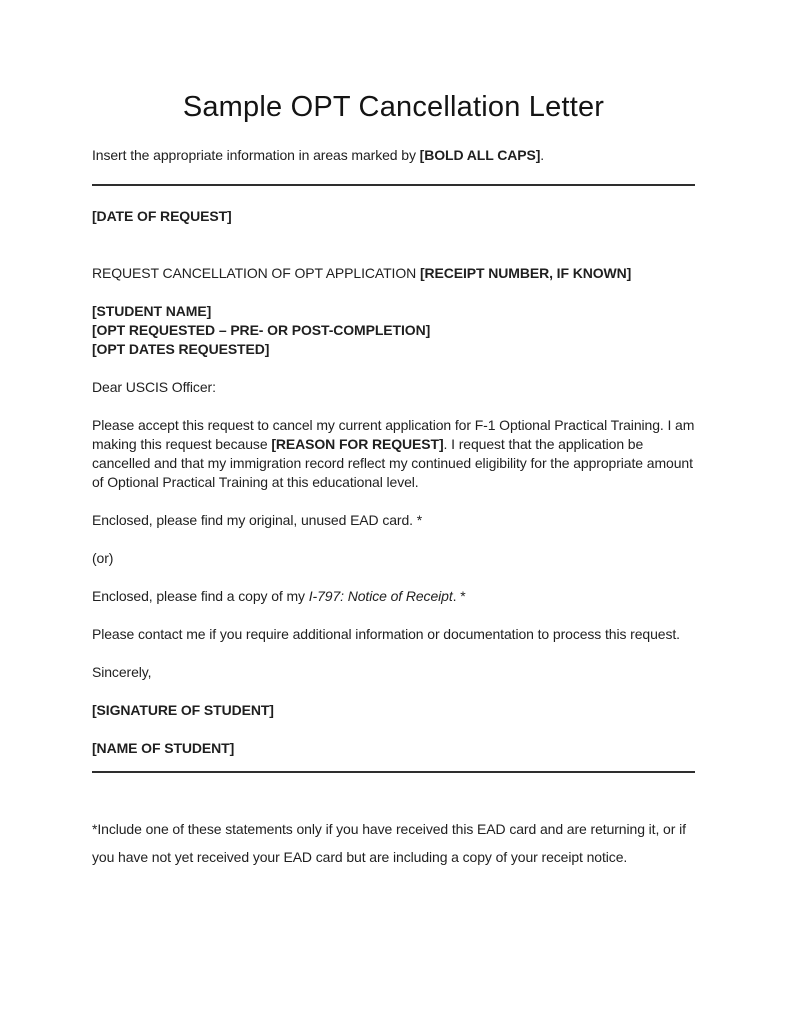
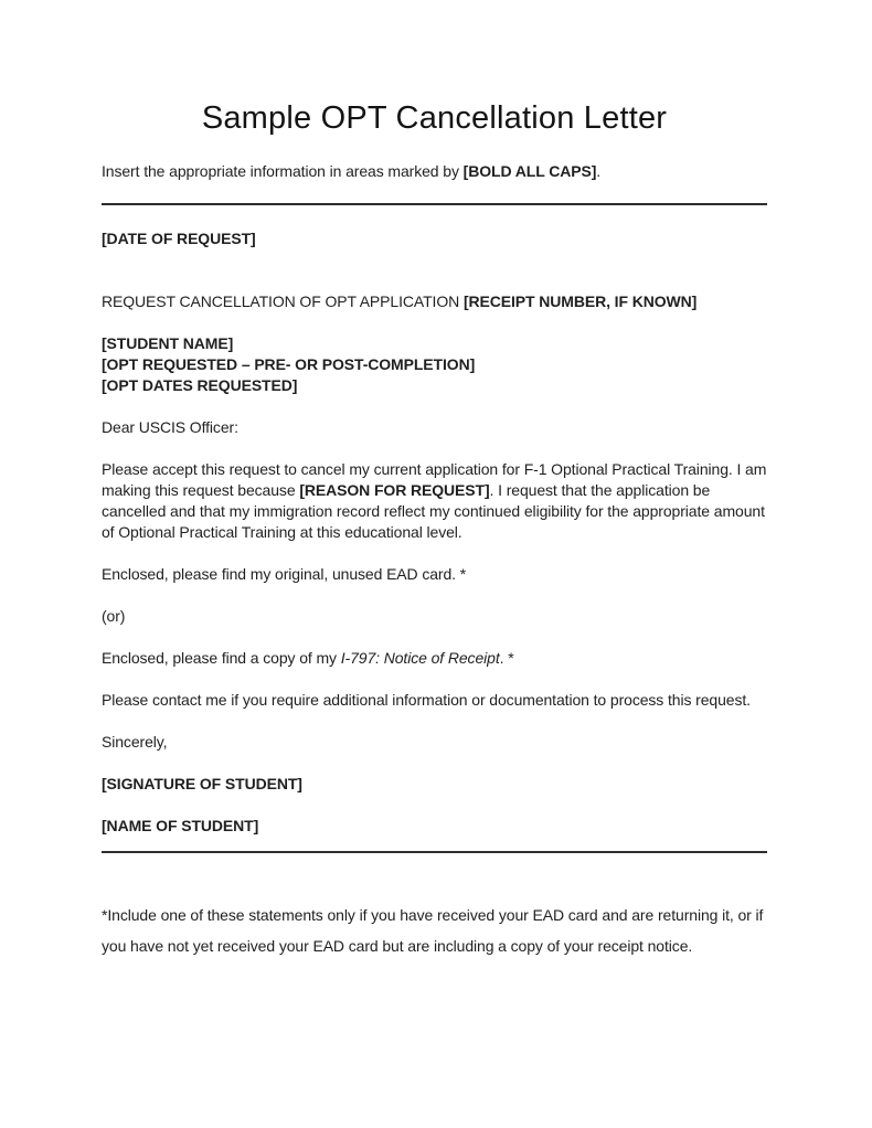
  Sample OPT Cancellation Letter
  Insert the appropriate information in areas marked by [BOLD ALL CAPS].
  [DATE OF REQUEST]
  REQUEST CANCELLATION OF OPT APPLICATION [RECEIPT NUMBER, IF KNOWN]
  [STUDENT NAME]
  [OPT REQUESTED – PRE- OR POST-COMPLETION]
  [OPT DATES REQUESTED]
  Dear USCIS Officer:
  Please accept this request to cancel my current application for F-1 Optional Practical Training. I am making this request because [REASON FOR REQUEST]. I request that the application be cancelled and that my immigration record reflect my continued eligibility for the appropriate amount of Optional Practical Training at this educational level.
  Enclosed, please find my original, unused EAD card. *
  (or)
  Enclosed, please find a copy of my I-797: Notice of Receipt. *
  Please contact me if you require additional information or documentation to process this request.
  Sincerely,
  [SIGNATURE OF STUDENT]
  [NAME OF STUDENT]
- *Include one of these statements only if you have received this EAD card and are returning it, or if you have not yet received your EAD card but are including a copy of your receipt notice.
+ *Include one of these statements only if you have received your EAD card and are returning it, or if you have not yet received your EAD card but are including a copy of your receipt notice.
